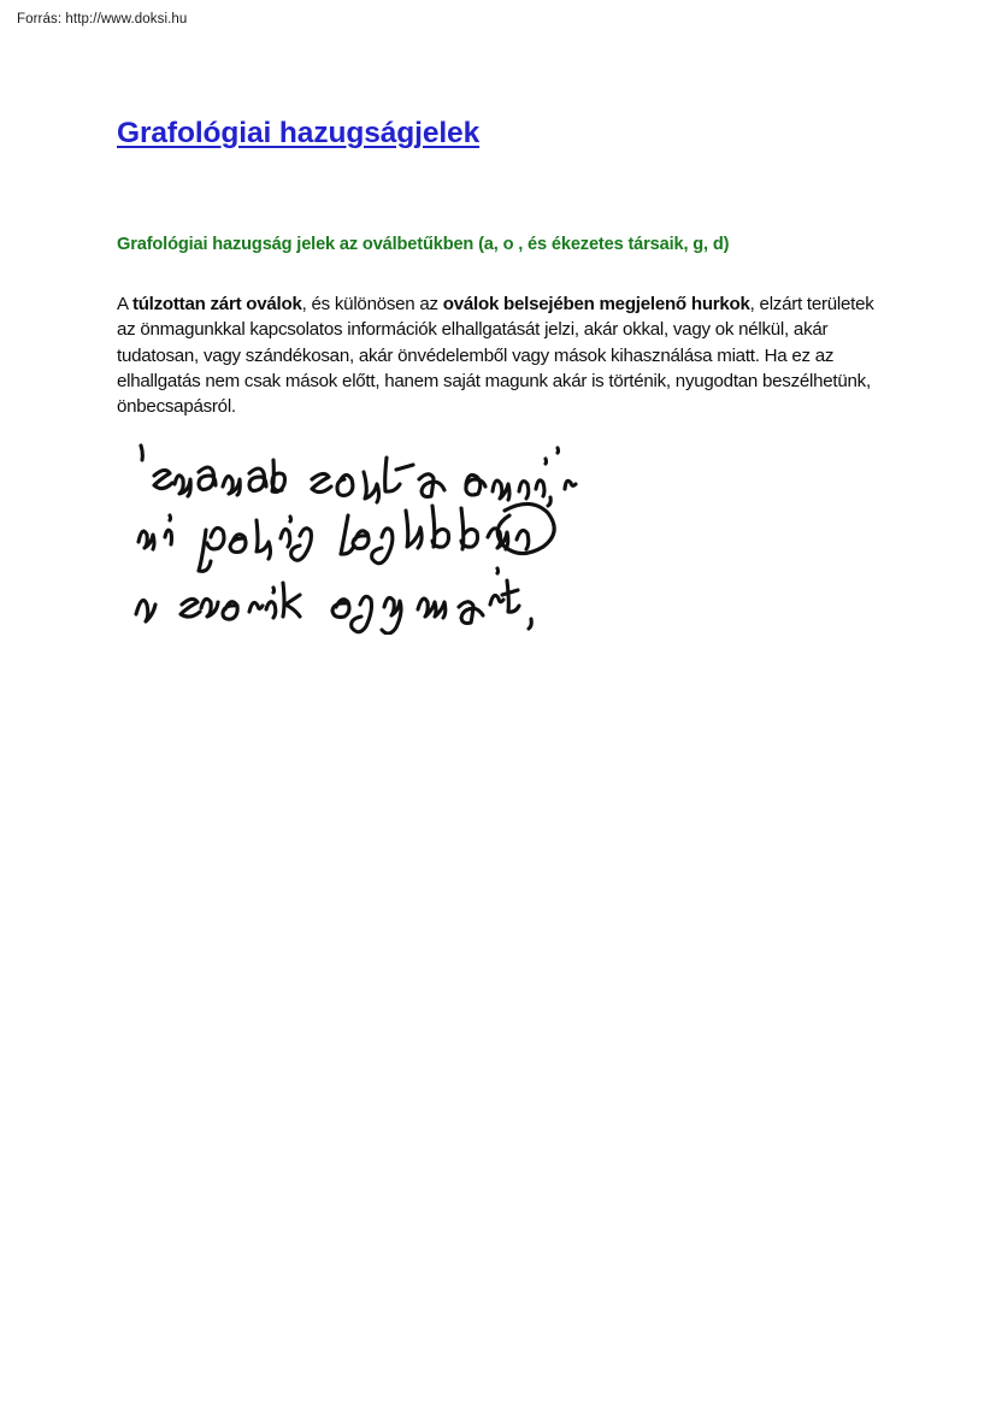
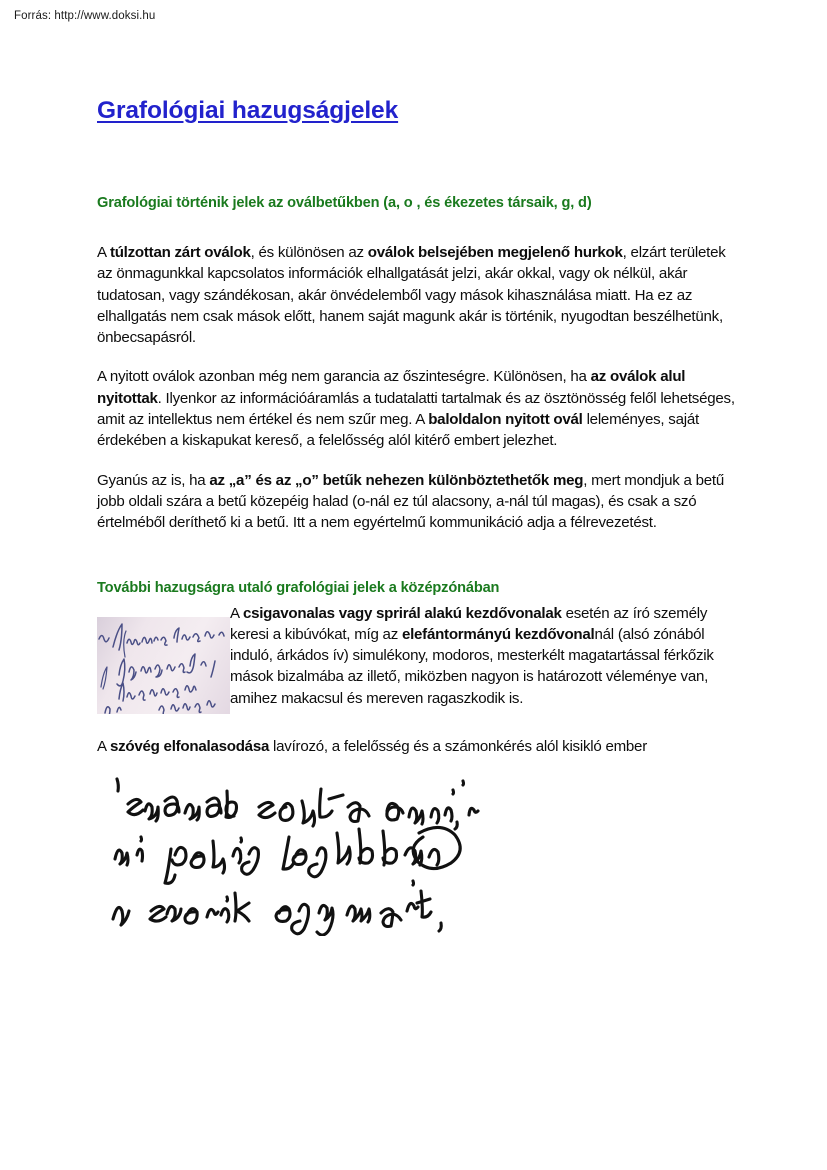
  Forrás: http://www.doksi.hu
  Grafológiai hazugságjelek
- Grafológiai hazugság jelek az oválbetűkben (a, o , és ékezetes társaik, g, d)
+ Grafológiai történik jelek az oválbetűkben (a, o , és ékezetes társaik, g, d)
  A túlzottan zárt oválok, és különösen az oválok belsejében megjelenő hurkok, elzárt területek az önmagunkkal kapcsolatos információk elhallgatását jelzi, akár okkal, vagy ok nélkül, akár tudatosan, vagy szándékosan, akár önvédelemből vagy mások kihasználása miatt. Ha ez az elhallgatás nem csak mások előtt, hanem saját magunk akár is történik, nyugodtan beszélhetünk, önbecsapásról.
+ A nyitott oválok azonban még nem garancia az őszinteségre. Különösen, ha az oválok alul nyitottak. Ilyenkor az információáramlás a tudatalatti tartalmak és az ösztönösség felől lehetséges, amit az intellektus nem értékel és nem szűr meg. A baloldalon nyitott ovál leleményes, saját érdekében a kiskapukat kereső, a felelősség alól kitérő embert jelezhet.
+ Gyanús az is, ha az „a” és az „o” betűk nehezen különböztethetők meg, mert mondjuk a betű jobb oldali szára a betű közepéig halad (o-nál ez túl alacsony, a-nál túl magas), és csak a szó értelméből deríthető ki a betű. Itt a nem egyértelmű kommunikáció adja a félrevezetést.
+ További hazugságra utaló grafológiai jelek a középzónában
+ A csigavonalas vagy sprirál alakú kezdővonalak esetén az író személy keresi a kibúvókat, míg az elefántormányú kezdővonalnál (alsó zónából induló, árkádos ív) simulékony, modoros, mesterkélt magatartással férkőzik mások bizalmába az illető, miközben nagyon is határozott véleménye van, amihez makacsul és mereven ragaszkodik is.
+ A szóvég elfonalasodása lavírozó, a felelősség és a számonkérés alól kisikló ember
